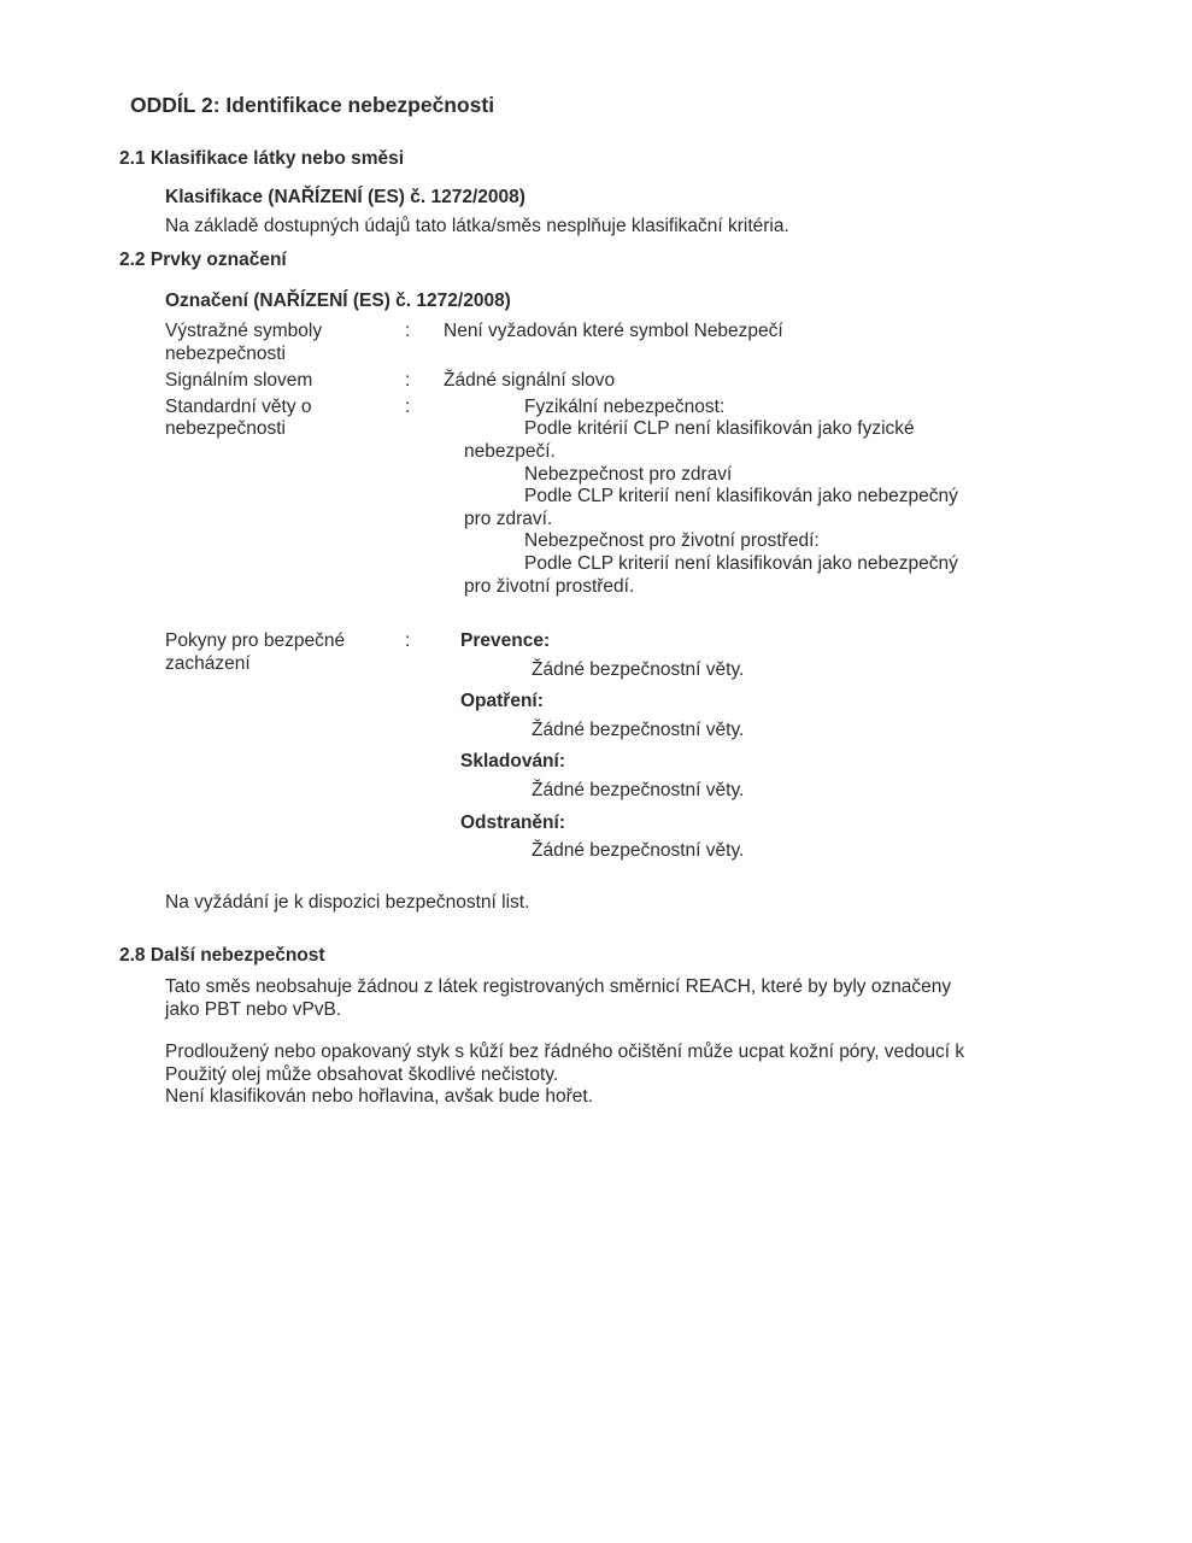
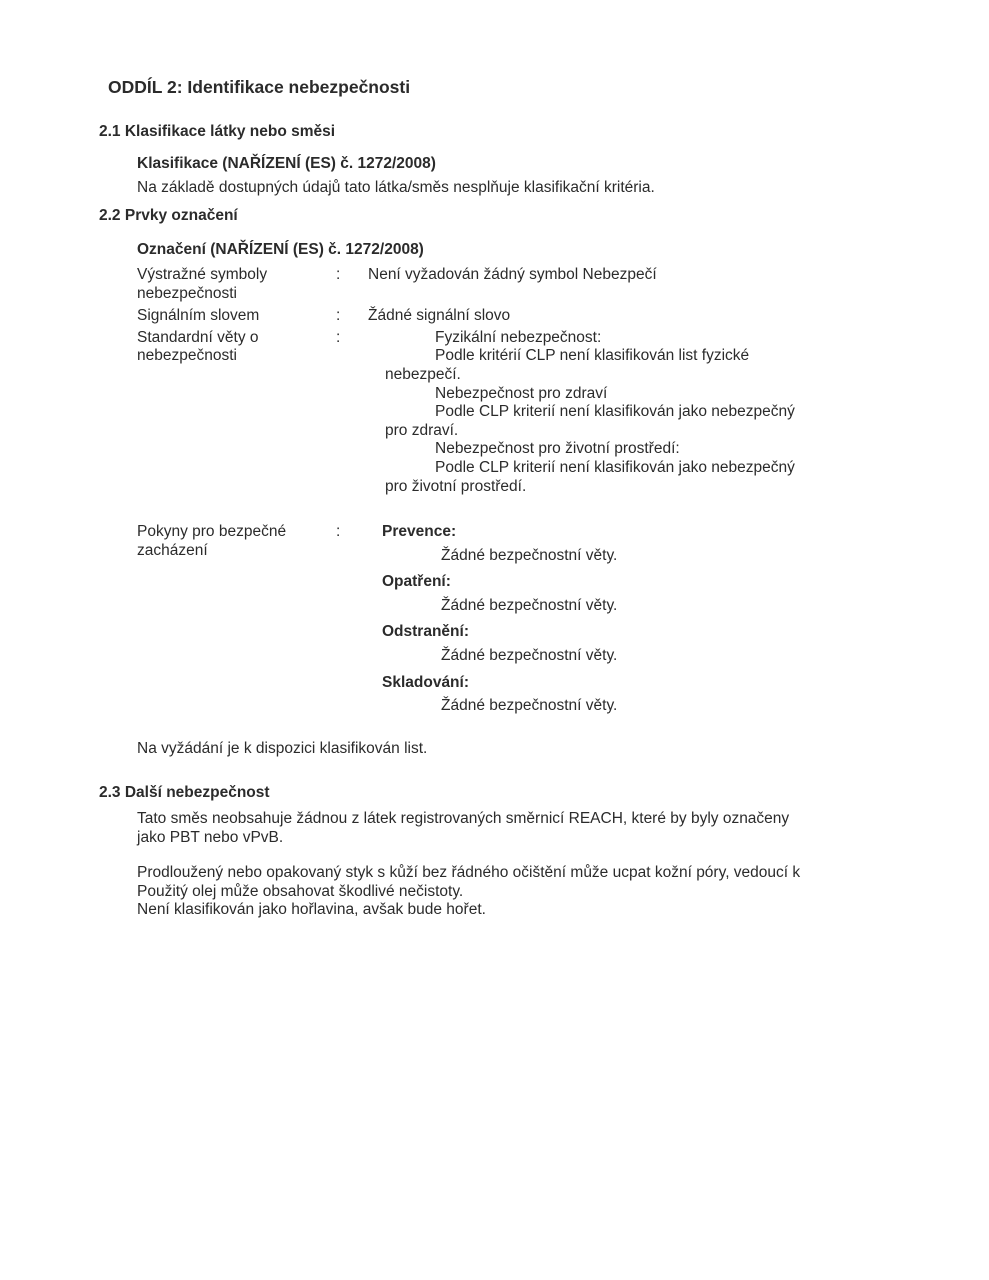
  ODDÍL 2: Identifikace nebezpečnosti
  2.1 Klasifikace látky nebo směsi
  Klasifikace (NAŘÍZENÍ (ES) č. 1272/2008)
  Na základě dostupných údajů tato látka/směs nesplňuje klasifikační kritéria.
  2.2 Prvky označení
  Označení (NAŘÍZENÍ (ES) č. 1272/2008)
  Výstražné symboly
  nebezpečnosti
  :
- Není vyžadován které symbol Nebezpečí
+ Není vyžadován žádný symbol Nebezpečí
  Signálním slovem
  :
  Žádné signální slovo
  Standardní věty o
  nebezpečnosti
  :
  Fyzikální nebezpečnost:
- Podle kritérií CLP není klasifikován jako fyzické
+ Podle kritérií CLP není klasifikován list fyzické
  nebezpečí.
  Nebezpečnost pro zdraví
  Podle CLP kriterií není klasifikován jako nebezpečný
  pro zdraví.
  Nebezpečnost pro životní prostředí:
  Podle CLP kriterií není klasifikován jako nebezpečný
  pro životní prostředí.
  Pokyny pro bezpečné
  zacházení
  :
  Prevence:
  Žádné bezpečnostní věty.
  Opatření:
  Žádné bezpečnostní věty.
- Skladování:
+ Odstranění:
  Žádné bezpečnostní věty.
- Odstranění:
+ Skladování:
  Žádné bezpečnostní věty.
- Na vyžádání je k dispozici bezpečnostní list.
+ Na vyžádání je k dispozici klasifikován list.
- 2.8 Další nebezpečnost
+ 2.3 Další nebezpečnost
  Tato směs neobsahuje žádnou z látek registrovaných směrnicí REACH, které by byly označeny
  jako PBT nebo vPvB.
  Prodloužený nebo opakovaný styk s kůží bez řádného očištění může ucpat kožní póry, vedoucí k
  Použitý olej může obsahovat škodlivé nečistoty.
- Není klasifikován nebo hořlavina, avšak bude hořet.
+ Není klasifikován jako hořlavina, avšak bude hořet.
